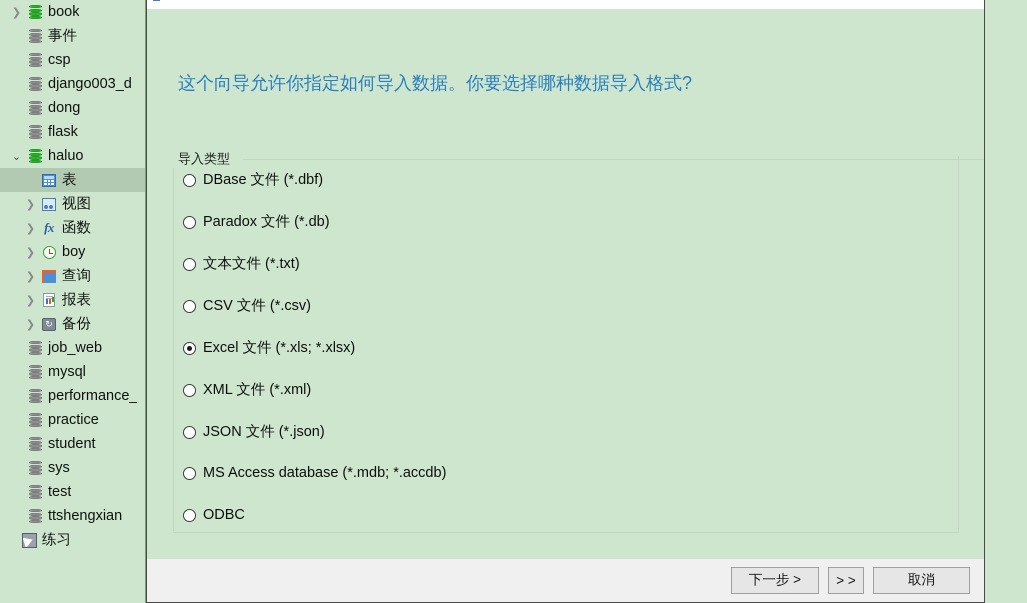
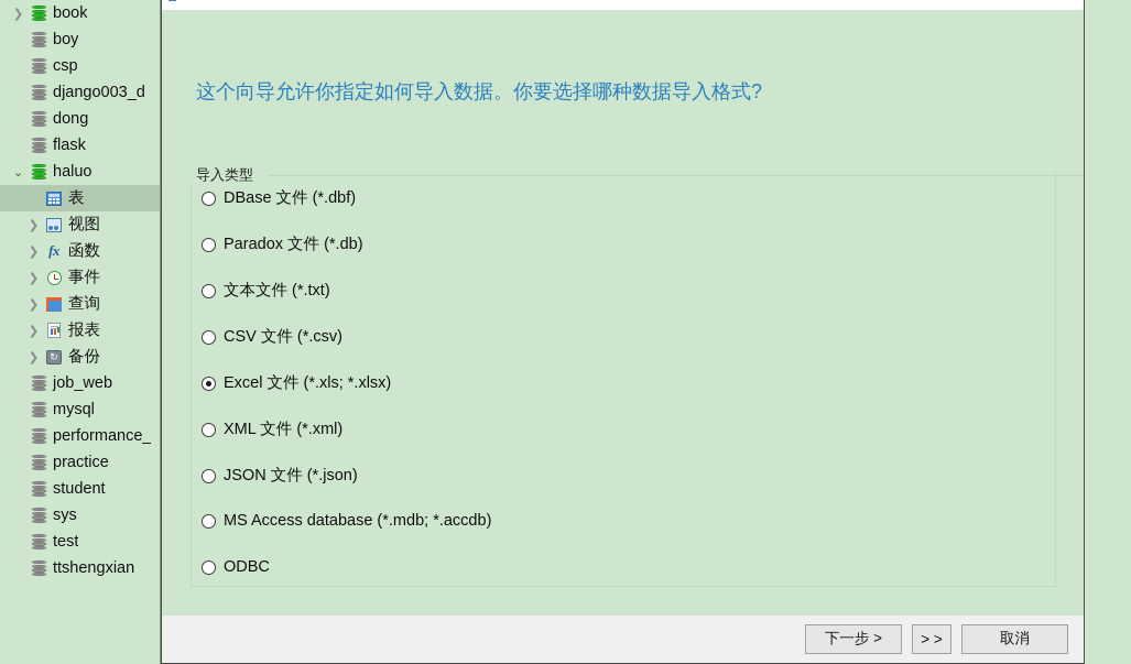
  ❯
  book
- 事件
+ boy
  csp
  django003_d
  dong
  flask
  ⌄
  haluo
  表
  ❯
  视图
  ❯
  fx
  函数
  ❯
- boy
+ 事件
  ❯
  查询
  ❯
  报表
  ❯
  ↻
  备份
  job_web
  mysql
  performance_
  practice
  student
  sys
  test
  ttshengxian
- 练习
  这个向导允许你指定如何导入数据。你要选择哪种数据导入格式?
  导入类型
  DBase 文件 (*.dbf)
  Paradox 文件 (*.db)
  文本文件 (*.txt)
  CSV 文件 (*.csv)
  Excel 文件 (*.xls; *.xlsx)
  XML 文件 (*.xml)
  JSON 文件 (*.json)
  MS Access database (*.mdb; *.accdb)
  ODBC
  下一步 >
  > >
  取消
